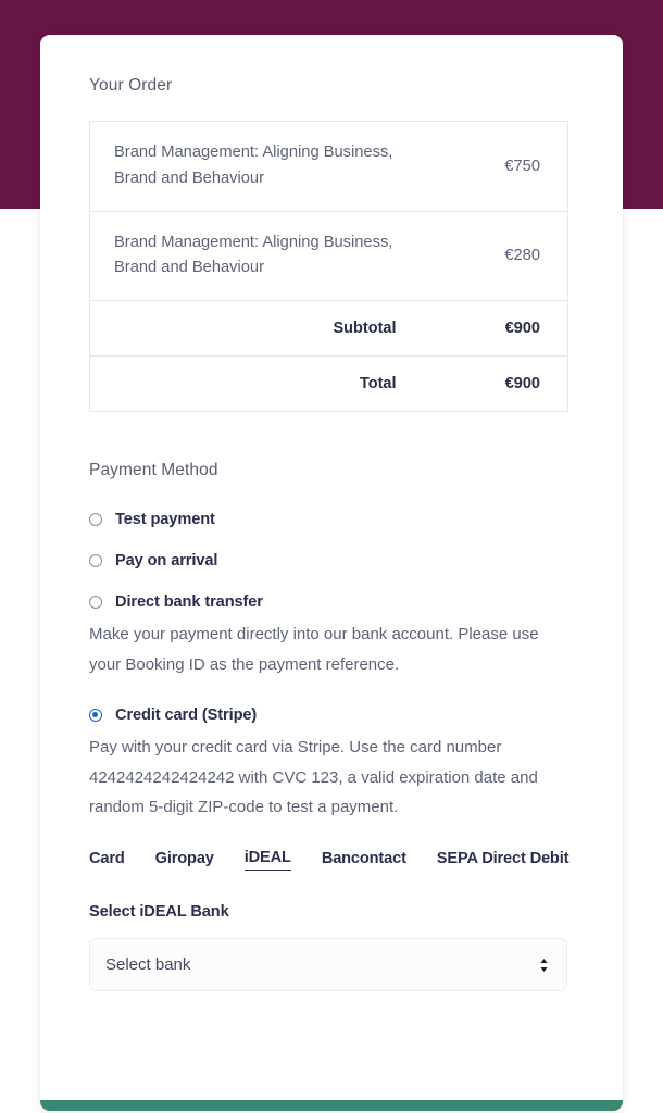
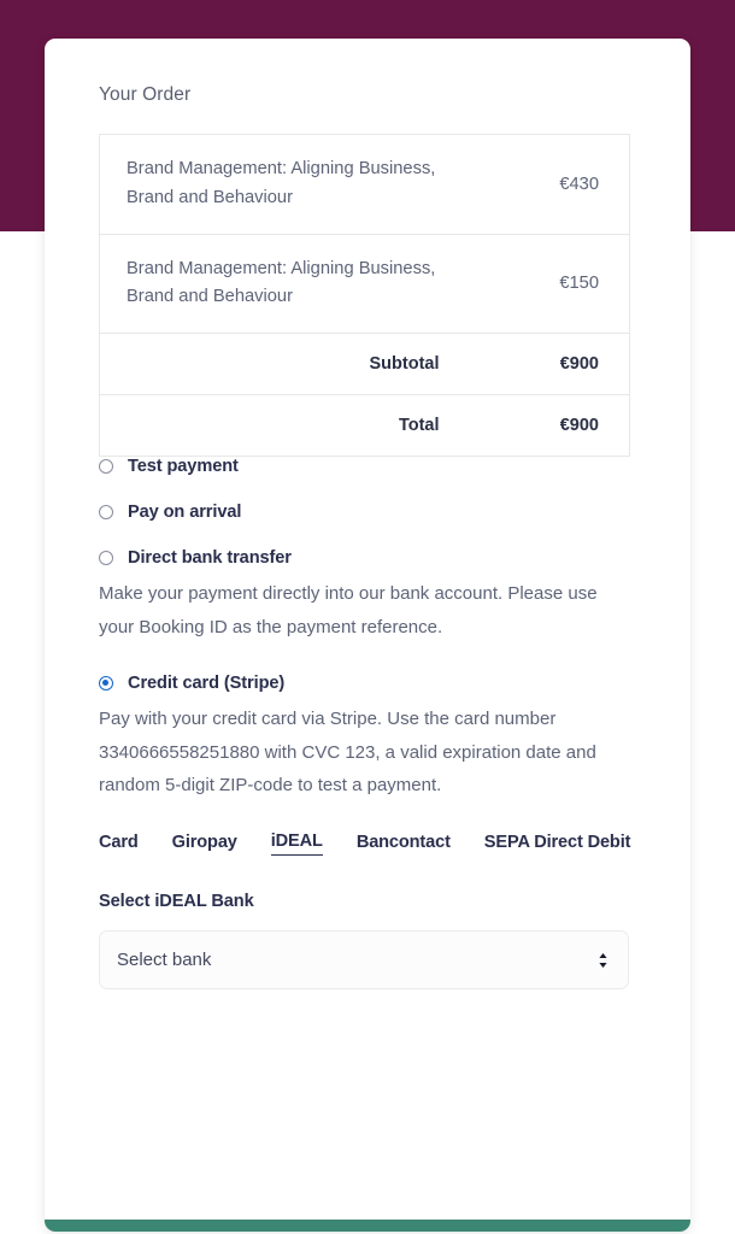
  Your Order
- Brand Management: Aligning Business, Brand and Behaviour	€750
+ Brand Management: Aligning Business, Brand and Behaviour	€430
- Brand Management: Aligning Business, Brand and Behaviour	€280
+ Brand Management: Aligning Business, Brand and Behaviour	€150
  Subtotal	€900
  Total	€900
- Payment Method
  Test payment
  Pay on arrival
  Direct bank transfer
  Make your payment directly into our bank account. Please use your Booking ID as the payment reference.
  Credit card (Stripe)
- Pay with your credit card via Stripe. Use the card number 4242424242424242 with CVC 123, a valid expiration date and random 5-digit ZIP-code to test a payment.
+ Pay with your credit card via Stripe. Use the card number 3340666558251880 with CVC 123, a valid expiration date and random 5-digit ZIP-code to test a payment.
  Card
  Giropay
  iDEAL
  Bancontact
  SEPA Direct Debit
  Select iDEAL Bank
  Select bank
